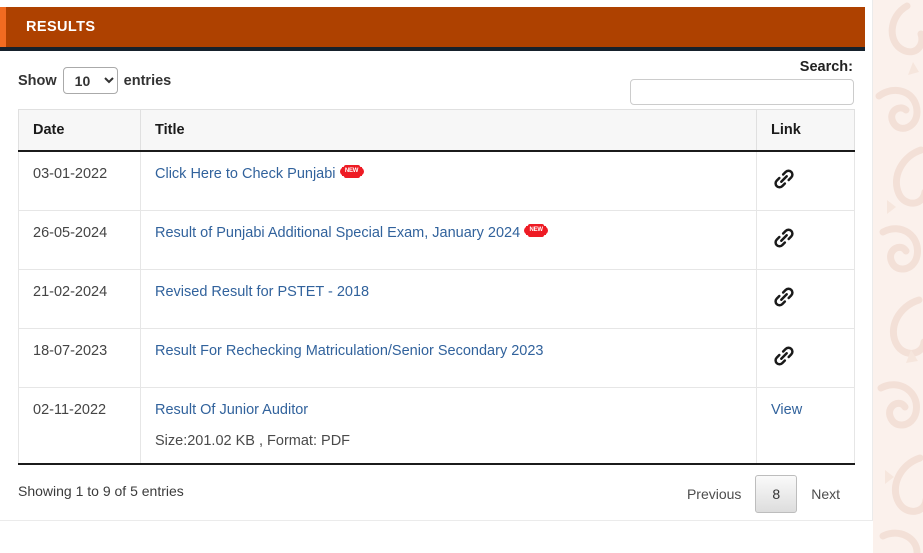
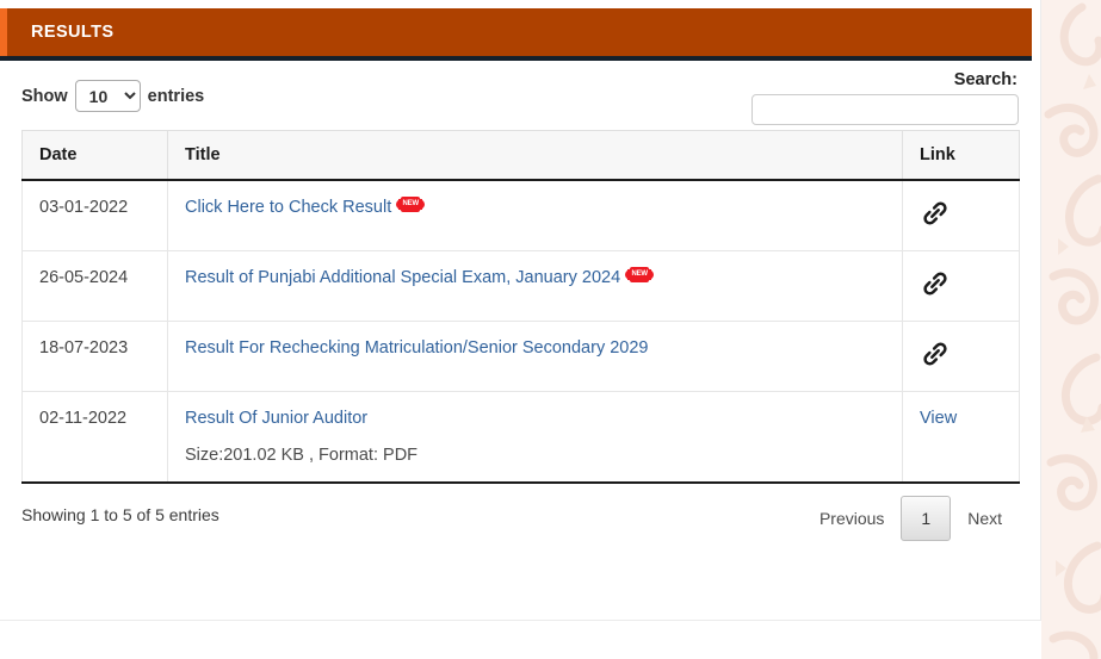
  RESULTS
  Show
  10
  entries
  Search:
  Date	Title	Link
- 03-01-2022	Click Here to Check Punjabi
+ 03-01-2022	Click Here to Check Result
  26-05-2024	Result of Punjabi Additional Special Exam, January 2024
- 21-02-2024	Revised Result for PSTET - 2018
- 18-07-2023	Result For Rechecking Matriculation/Senior Secondary 2023
+ 18-07-2023	Result For Rechecking Matriculation/Senior Secondary 2029
  02-11-2022	Result Of Junior AuditorSize:201.02 KB , Format: PDF	View
- Showing 1 to 9 of 5 entries
+ Showing 1 to 5 of 5 entries
  Previous
- 8
+ 1
  Next
